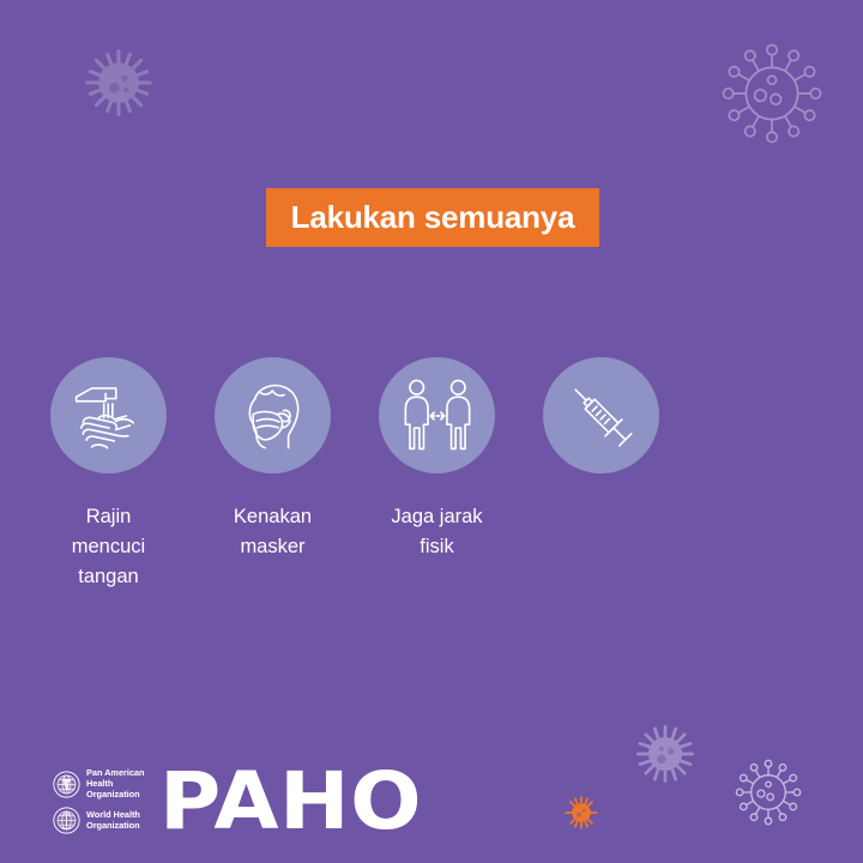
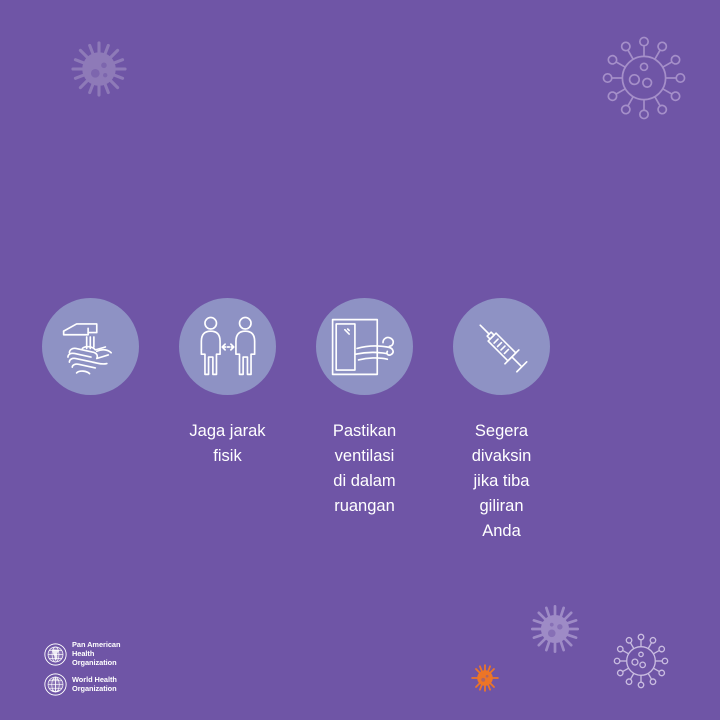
- Lakukan semuanya
- Rajin
- mencuci
- tangan
- Kenakan
- masker
  Jaga jarak
  fisik
+ Pastikan
+ ventilasi
+ di dalam
+ ruangan
+ Segera
+ divaksin
+ jika tiba
+ giliran
+ Anda
  Pan American
  Health
  Organization
  World Health
  Organization
- PAHO
